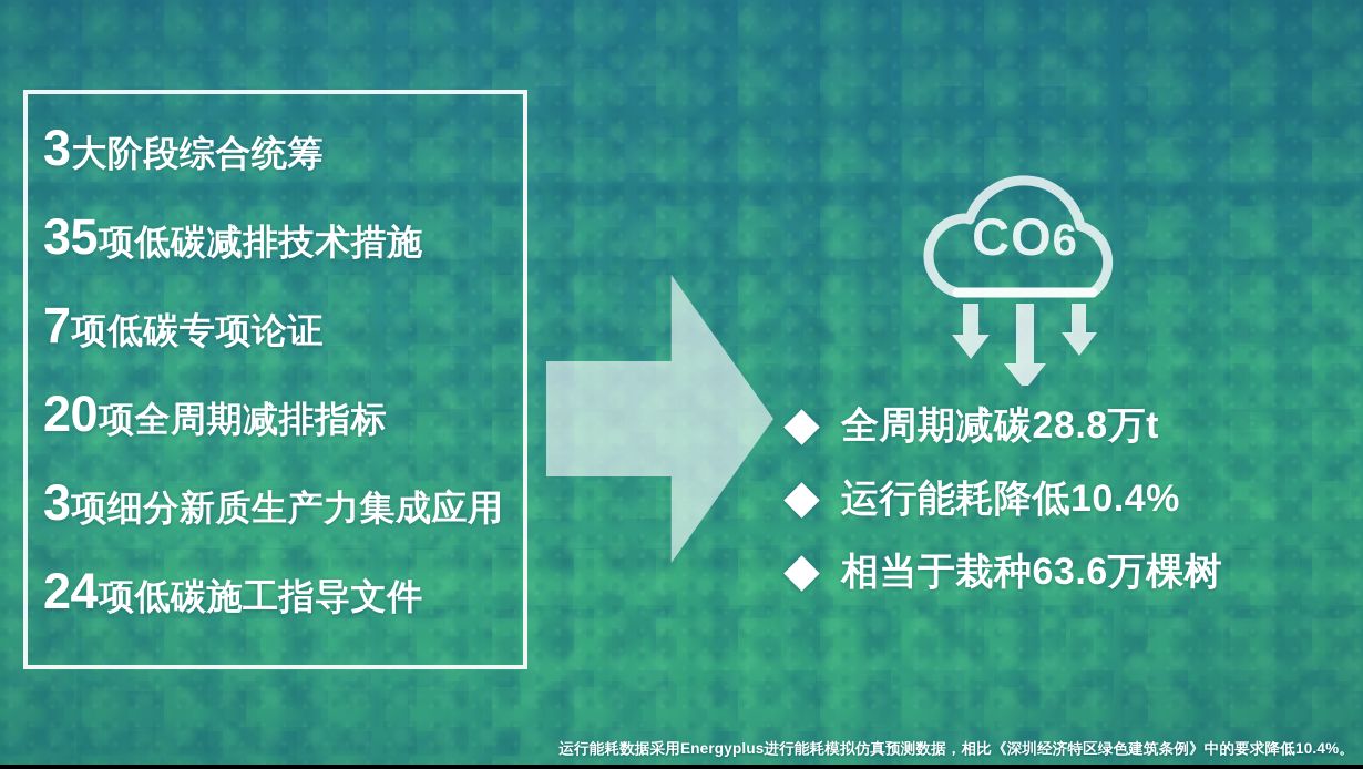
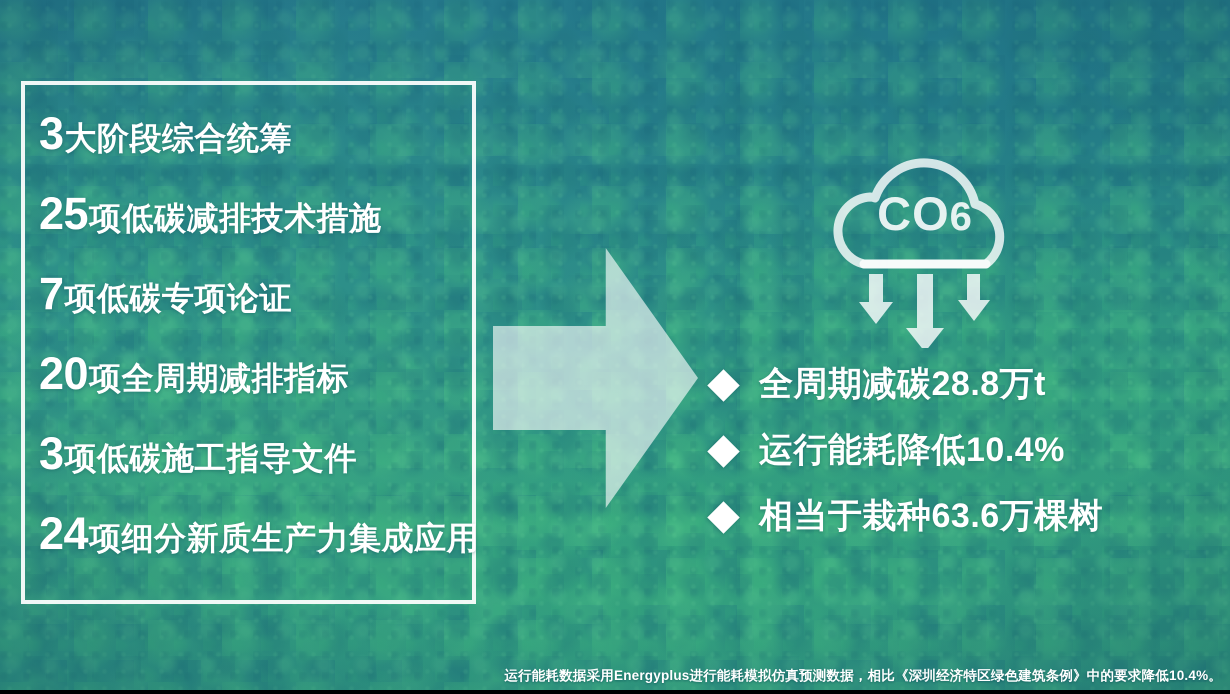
  3
  大阶段综合统筹
- 35
+ 25
  项低碳减排技术措施
  7
  项低碳专项论证
  20
  项全周期减排指标
  3
- 项细分新质生产力集成应用
+ 项低碳施工指导文件
  24
- 项低碳施工指导文件
+ 项细分新质生产力集成应用
  CO6
  全周期减碳28.8万t
  运行能耗降低10.4%
  相当于栽种63.6万棵树
  运行能耗数据采用Energyplus进行能耗模拟仿真预测数据，相比《深圳经济特区绿色建筑条例》中的要求降低10.4%。
